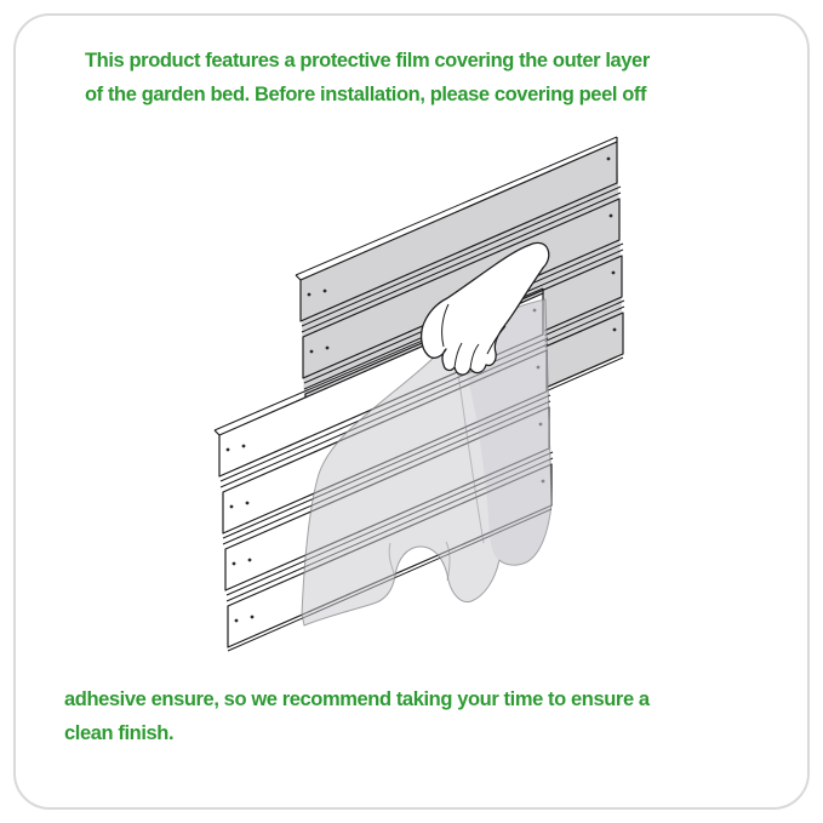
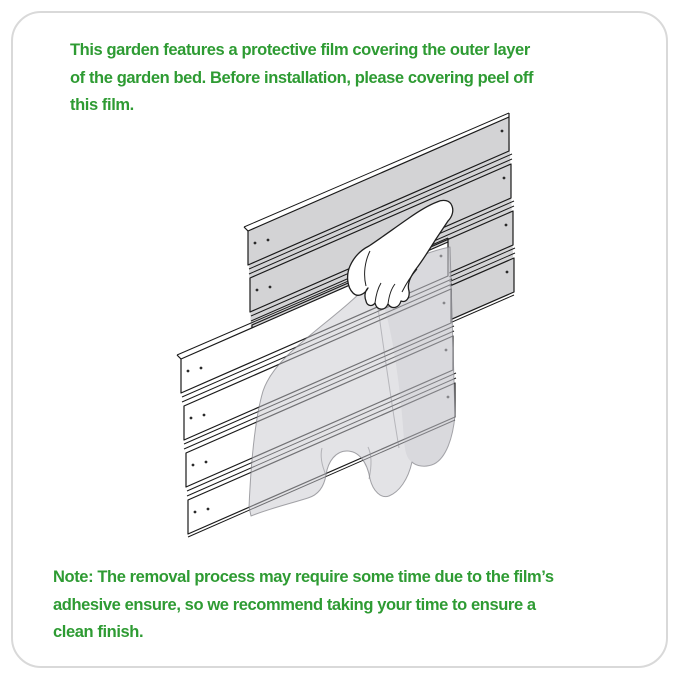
- This product features a protective film covering the outer layer
+ This garden features a protective film covering the outer layer
  of the garden bed. Before installation, please covering peel off
+ this film.
+ Note: The removal process may require some time due to the film’s
  adhesive ensure, so we recommend taking your time to ensure a
  clean finish.
